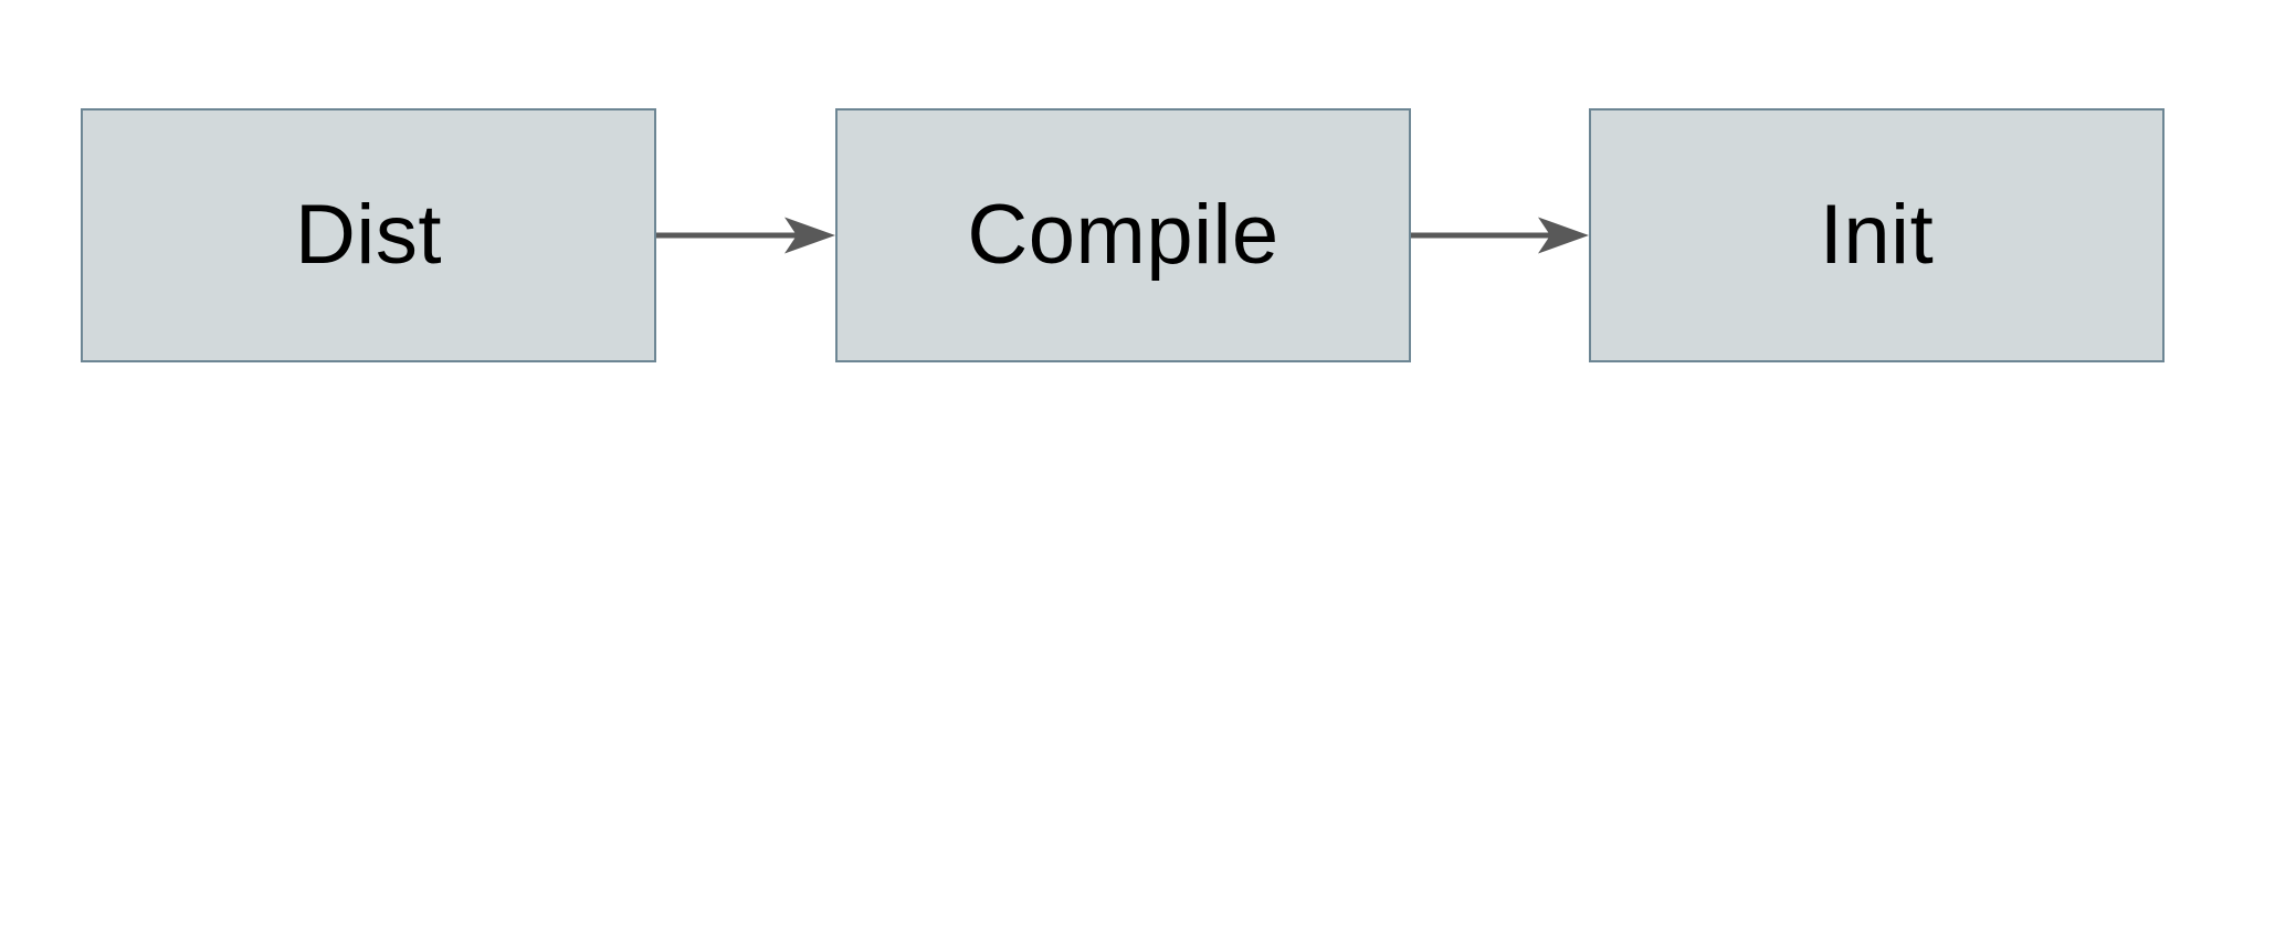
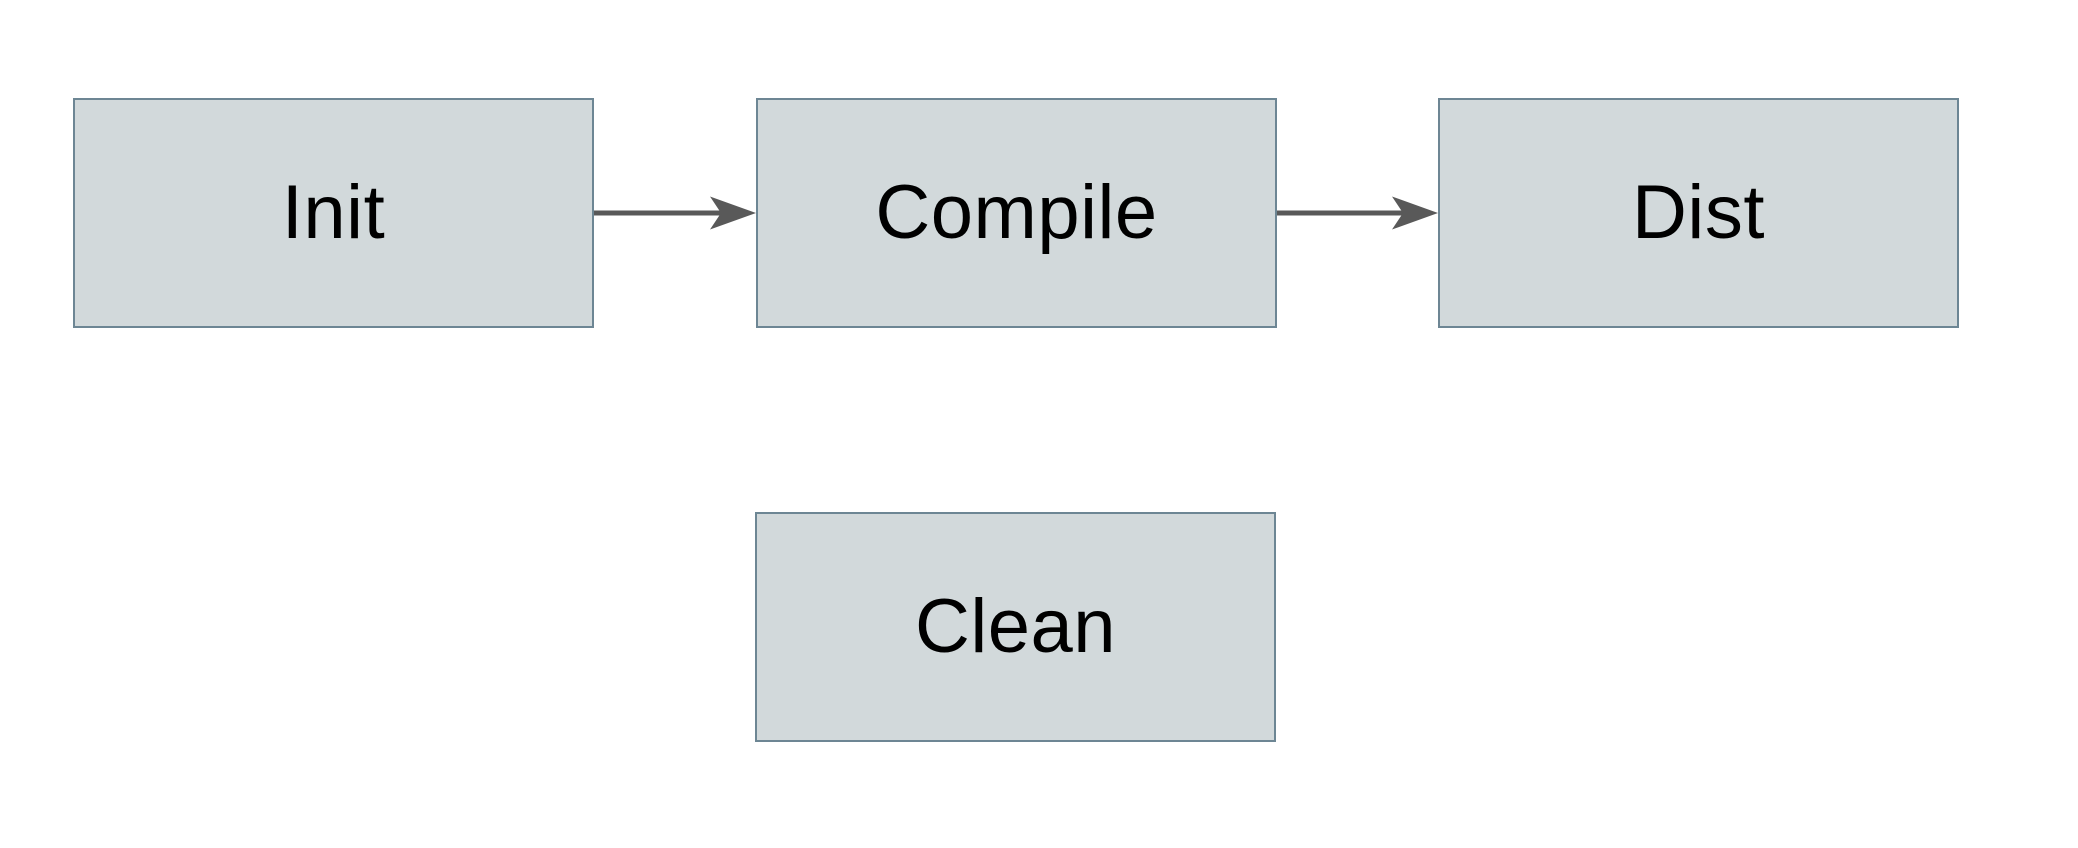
- Dist
+ Init
  Compile
- Init
+ Dist
+ Clean
